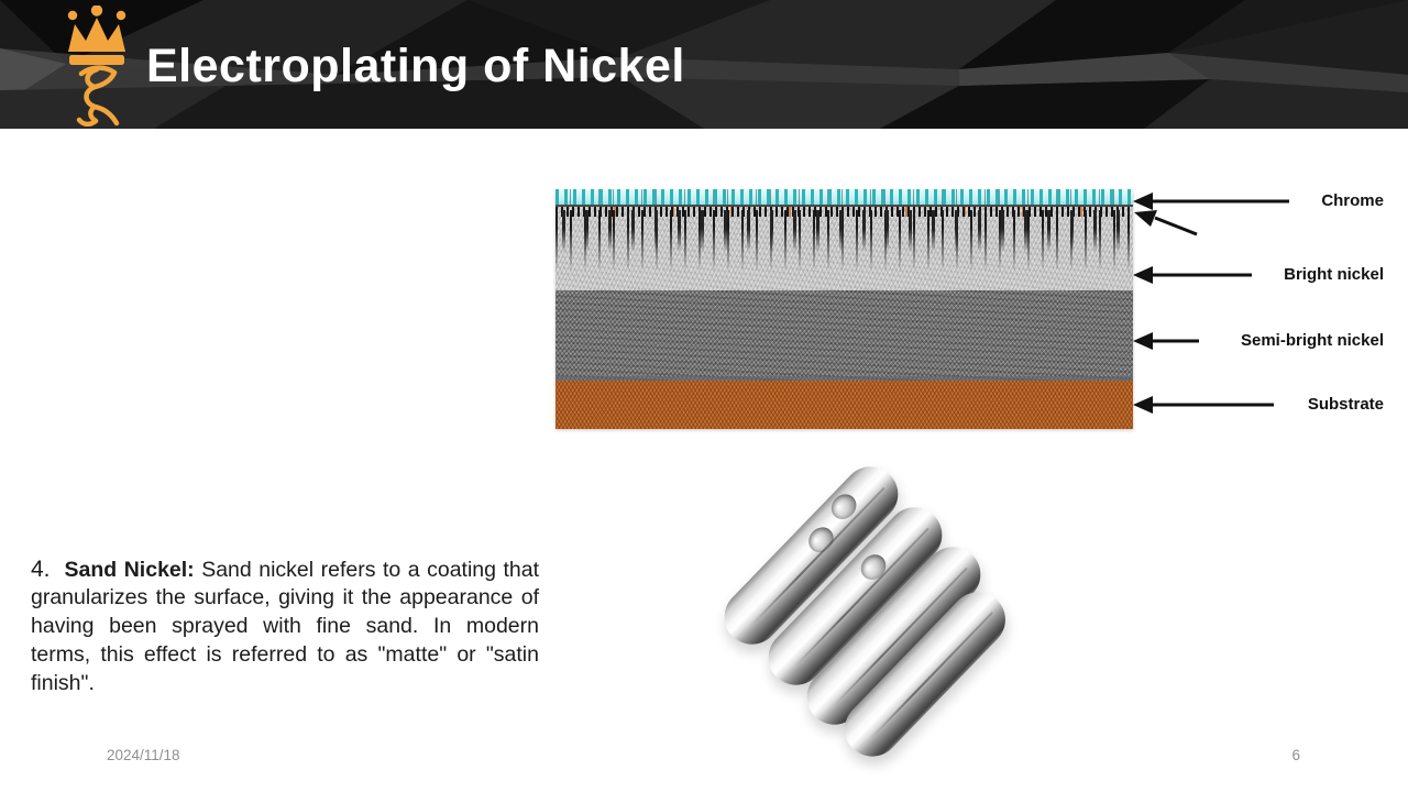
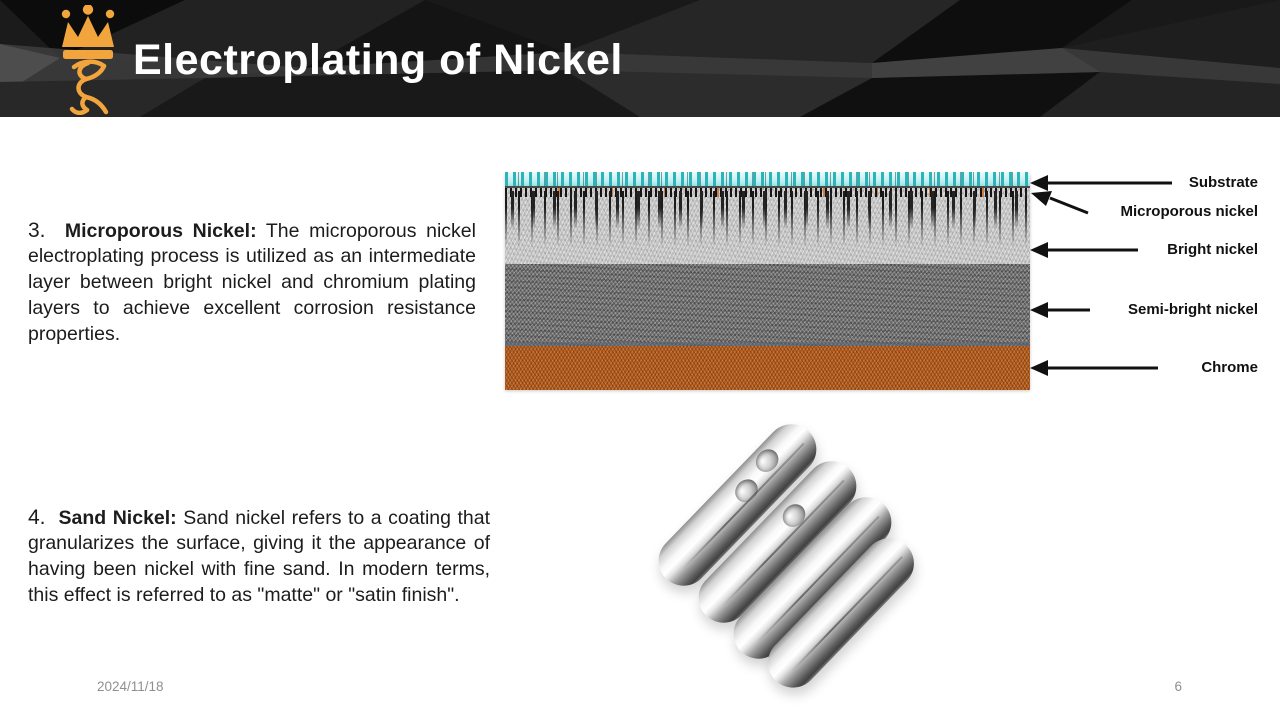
  Electroplating of Nickel
+ 3. Microporous Nickel: The microporous nickel electroplating process is utilized as an intermediate layer between bright nickel and chromium plating layers to achieve excellent corrosion resistance properties.
- Chrome
+ Substrate
+ Microporous nickel
  Bright nickel
  Semi-bright nickel
- Substrate
+ Chrome
- 4. Sand Nickel: Sand nickel refers to a coating that granularizes the surface, giving it the appearance of having been sprayed with fine sand. In modern terms, this effect is referred to as "matte" or "satin finish".
+ 4. Sand Nickel: Sand nickel refers to a coating that granularizes the surface, giving it the appearance of having been nickel with fine sand. In modern terms, this effect is referred to as "matte" or "satin finish".
  2024/11/18
  6
